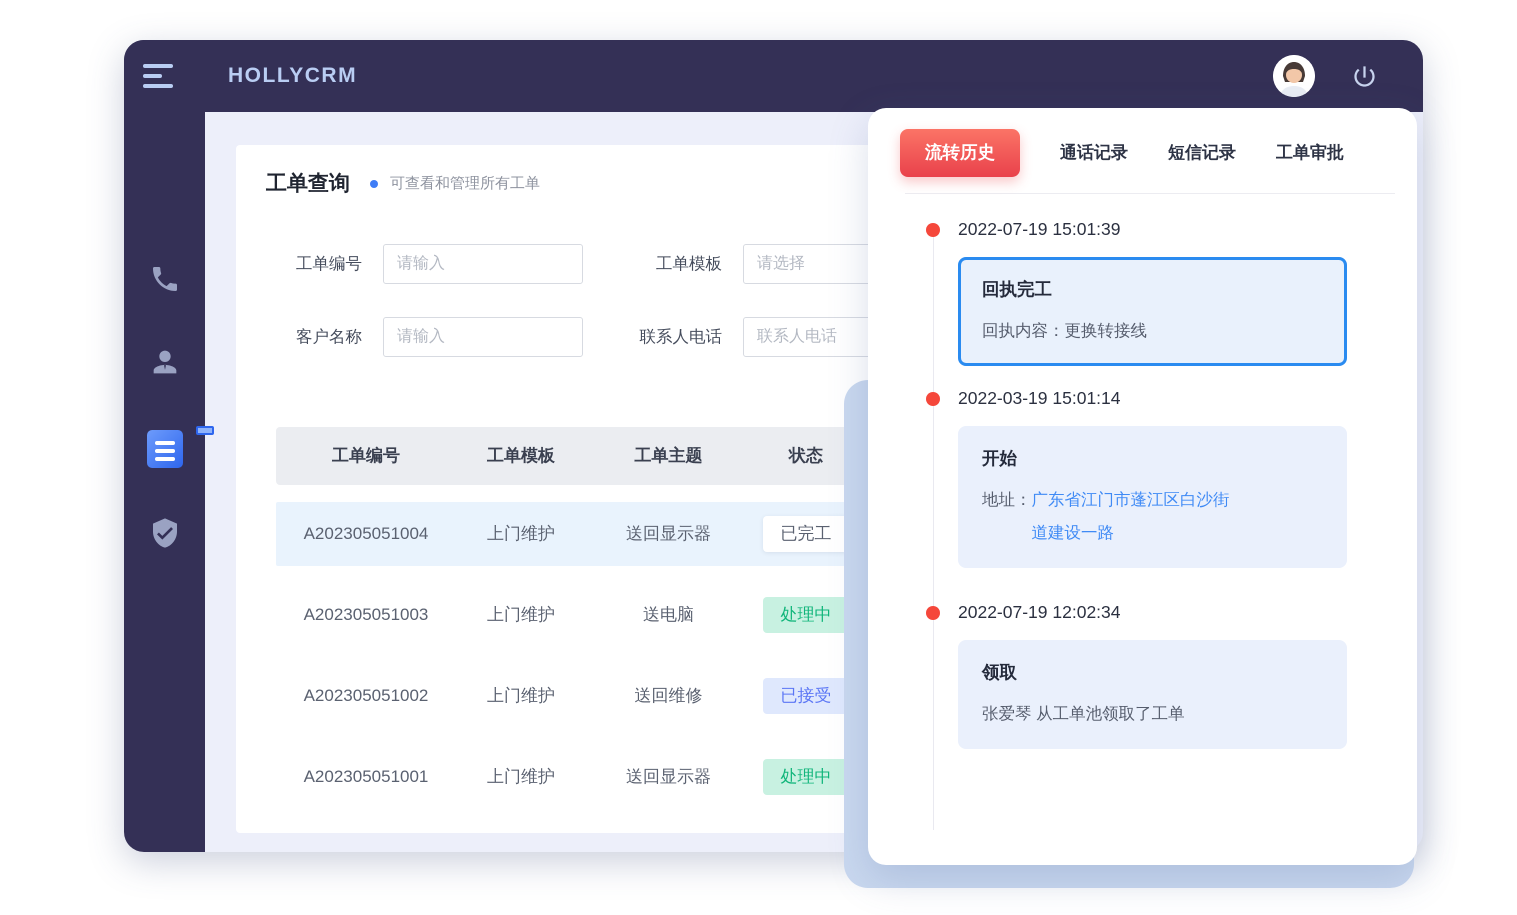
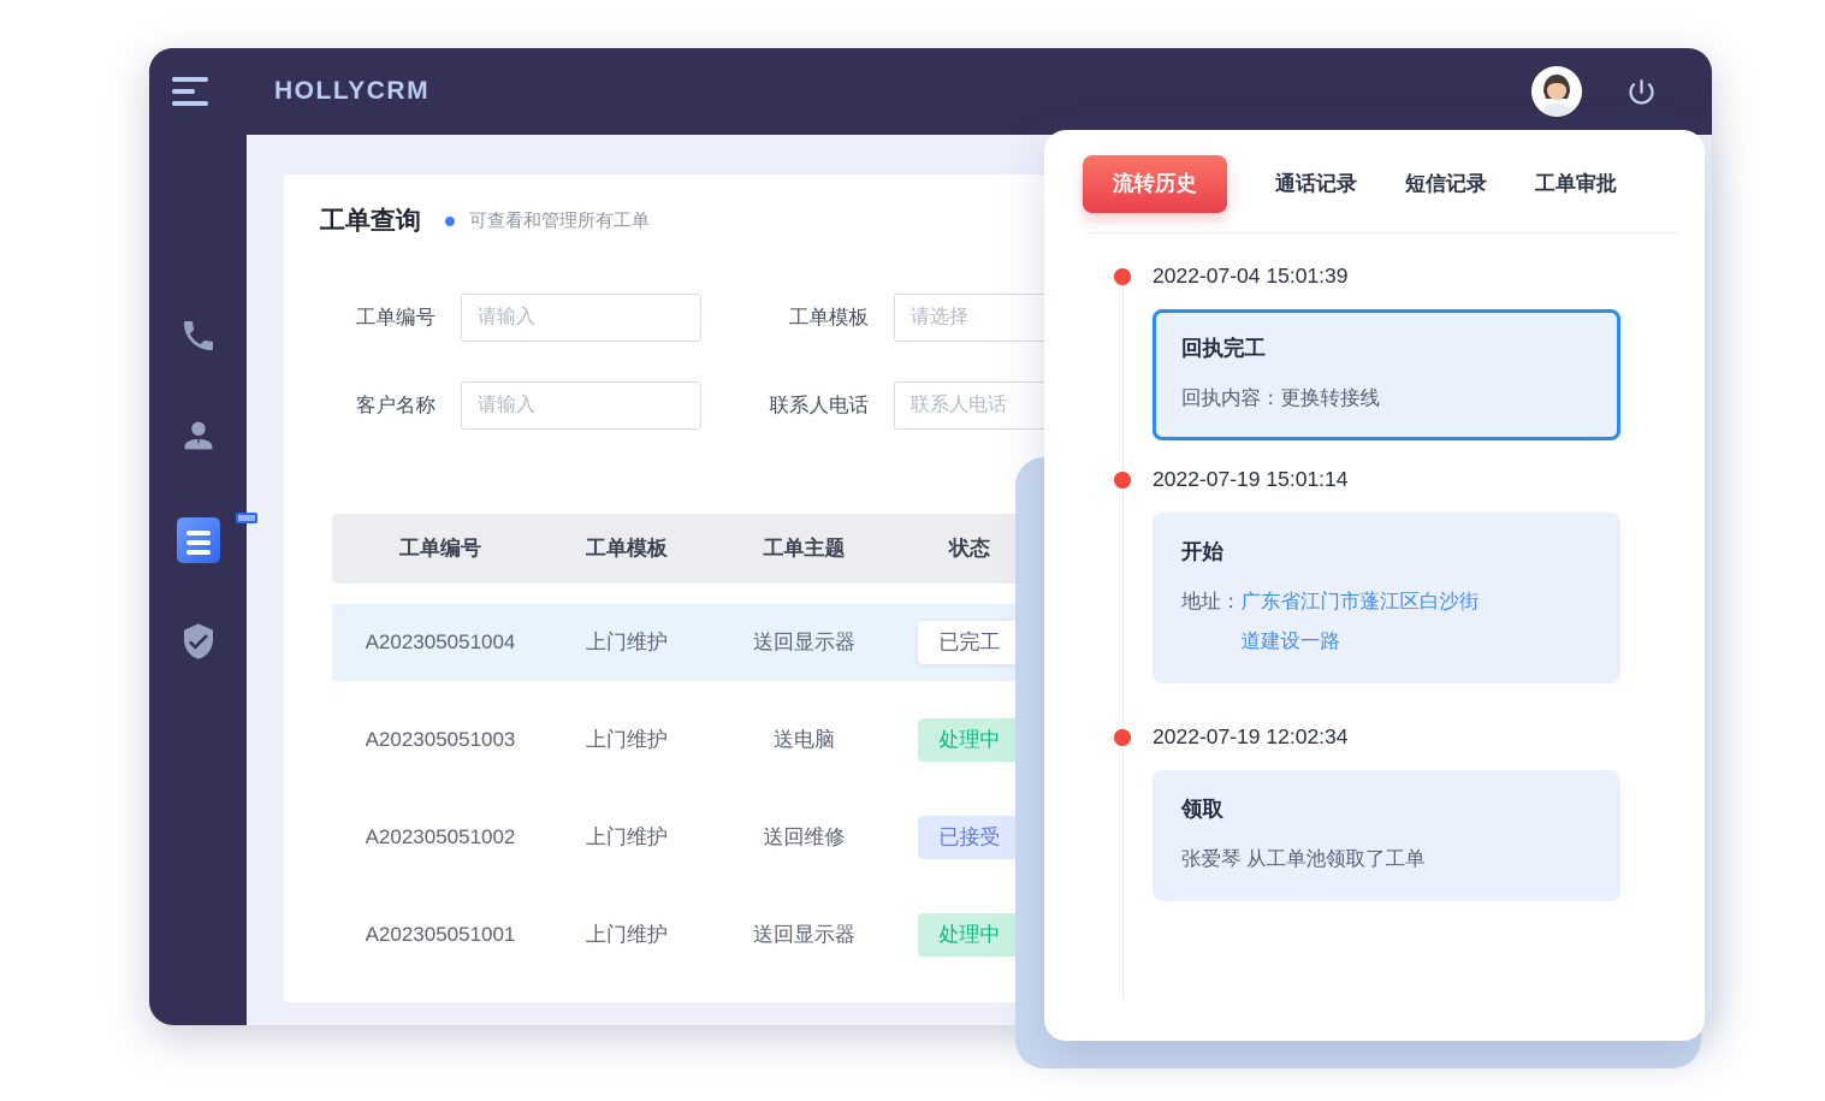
  HOLLYCRM
  工单查询
  可查看和管理所有工单
  工单编号
  请输入
  工单模板
  请选择
  客户名称
  请输入
  联系人电话
  联系人电话
  工单编号
  工单模板
  工单主题
  状态
  A202305051004
  上门维护
  送回显示器
  已完工
  A202305051003
  上门维护
  送电脑
  处理中
  A202305051002
  上门维护
  送回维修
  已接受
  A202305051001
  上门维护
  送回显示器
  处理中
  流转历史
  通话记录
  短信记录
  工单审批
- 2022-07-19 15:01:39
+ 2022-07-04 15:01:39
  回执完工
  回执内容：更换转接线
- 2022-03-19 15:01:14
+ 2022-07-19 15:01:14
  开始
  地址：
  广东省江门市蓬江区白沙街道建设一路
  2022-07-19 12:02:34
  领取
  张爱琴 从工单池领取了工单
